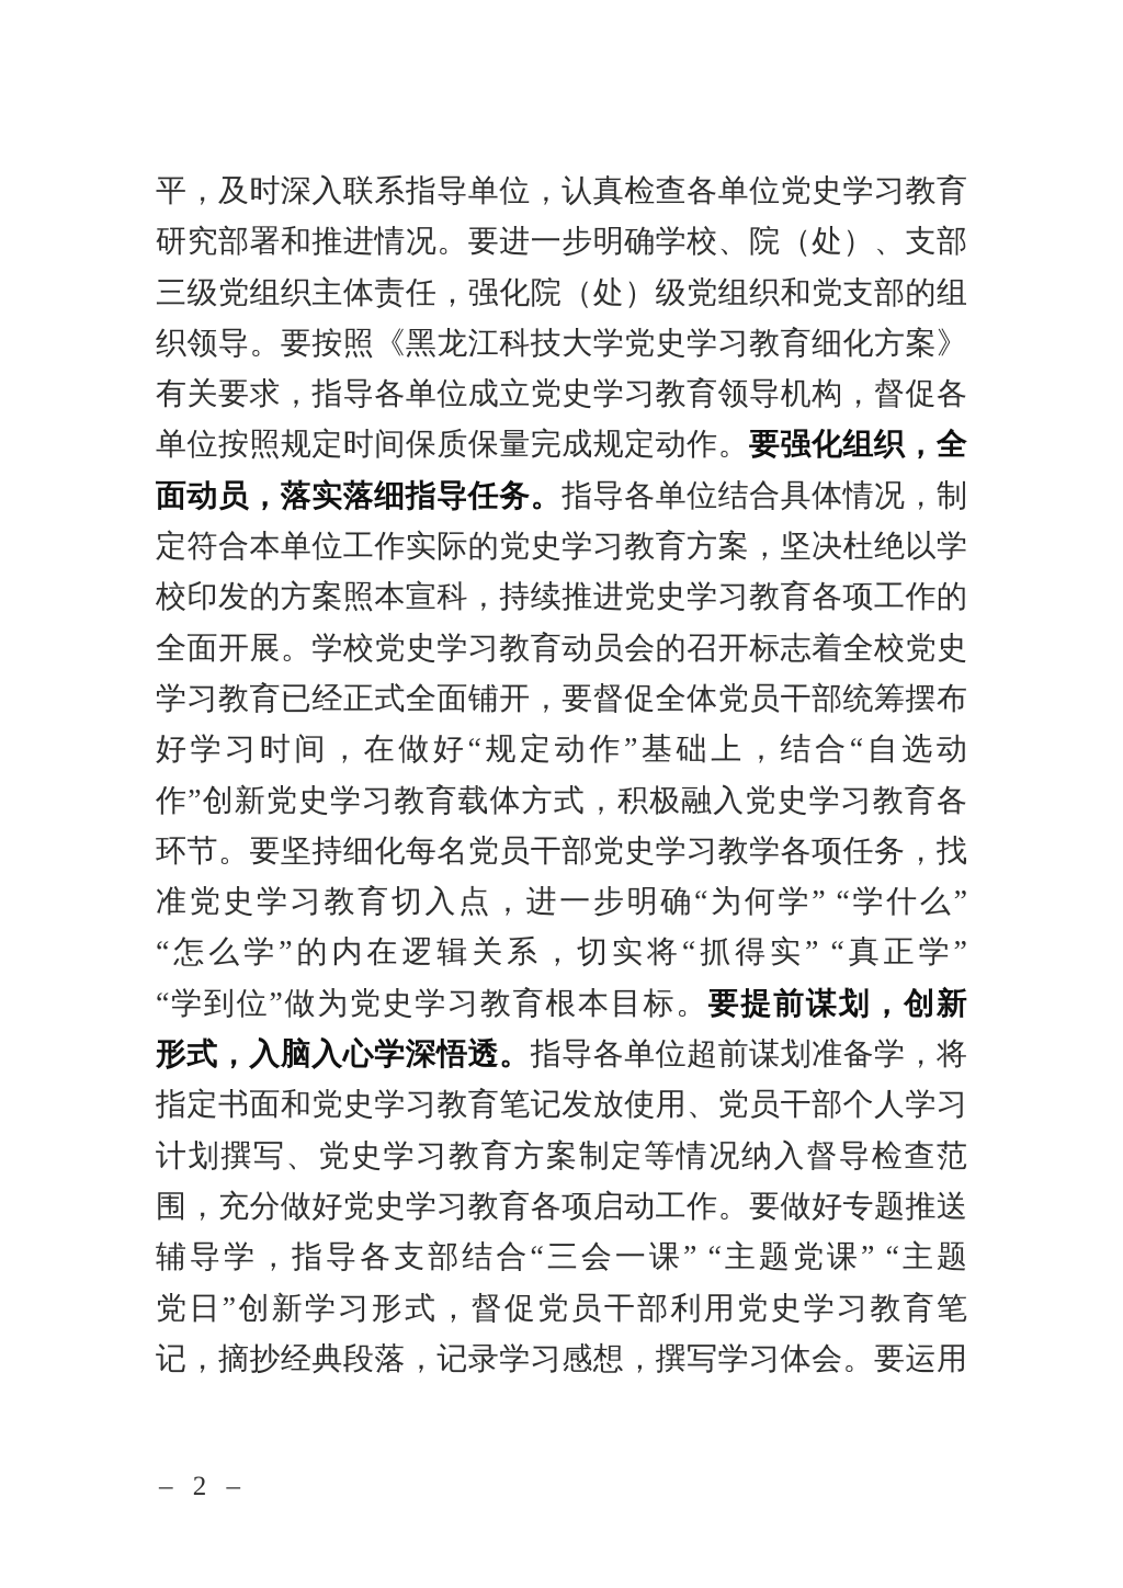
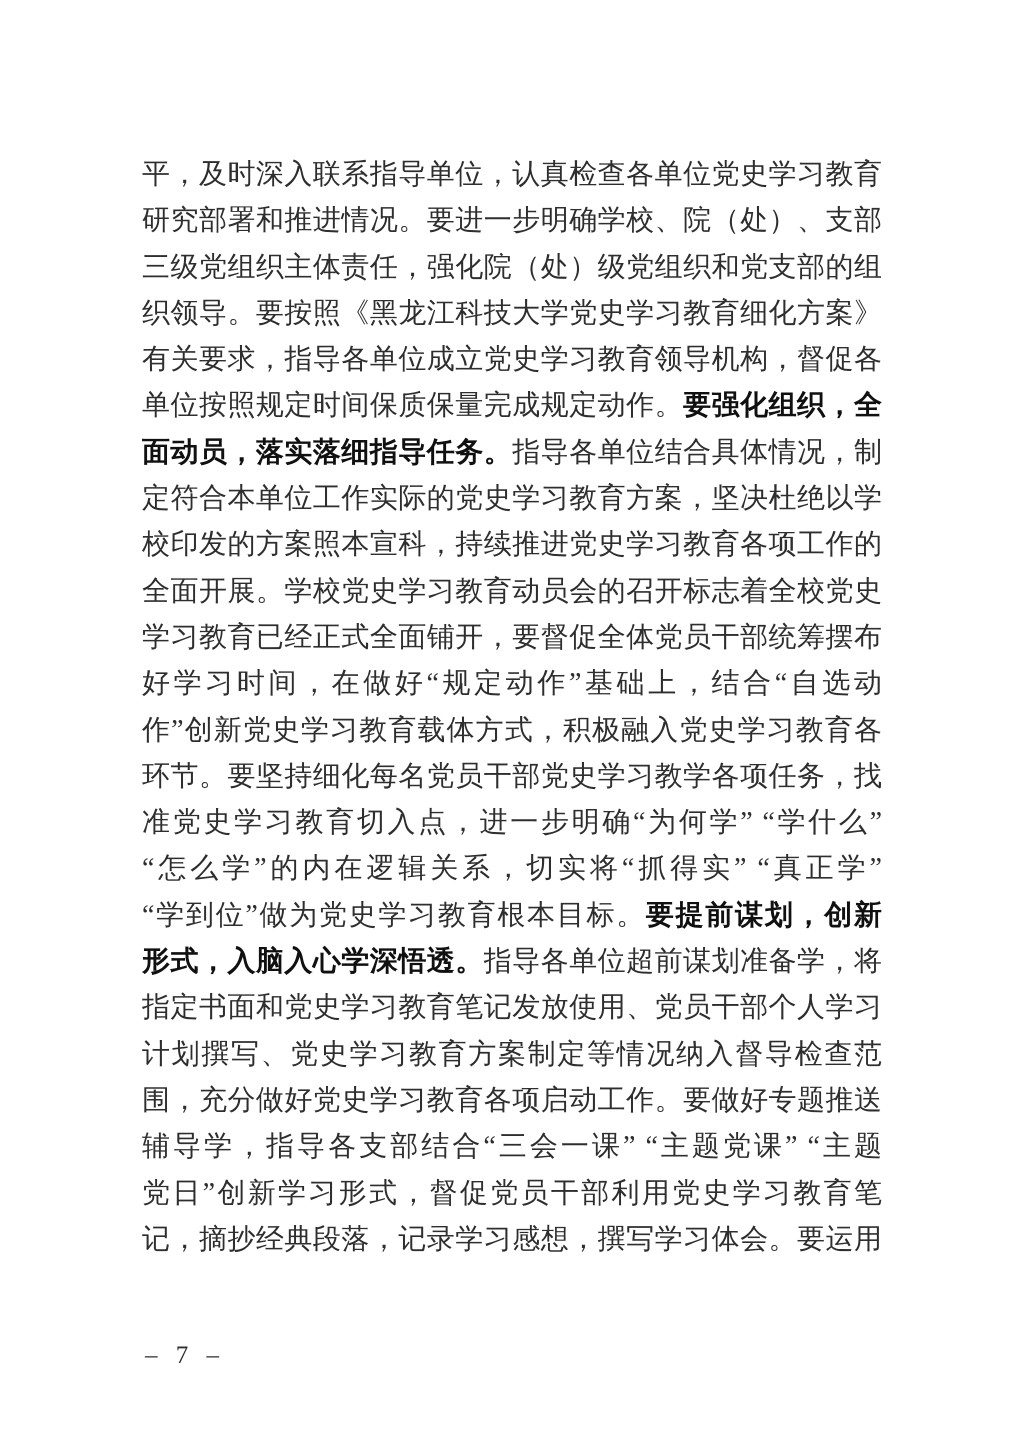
  平，及时深入联系指导单位，认真检查各单位党史学习教育
  研究部署和推进情况。要进一步明确学校、院（处）、支部
  三级党组织主体责任，强化院（处）级党组织和党支部的组
  织领导。要按照《黑龙江科技大学党史学习教育细化方案》
  有关要求，指导各单位成立党史学习教育领导机构，督促各
  单位按照规定时间保质保量完成规定动作。要强化组织，全
  面动员，落实落细指导任务。指导各单位结合具体情况，制
  定符合本单位工作实际的党史学习教育方案，坚决杜绝以学
  校印发的方案照本宣科，持续推进党史学习教育各项工作的
  全面开展。学校党史学习教育动员会的召开标志着全校党史
  学习教育已经正式全面铺开，要督促全体党员干部统筹摆布
  好学习时间，在做好“规定动作”基础上，结合“自选动
  作”创新党史学习教育载体方式，积极融入党史学习教育各
  环节。要坚持细化每名党员干部党史学习教学各项任务，找
  准党史学习教育切入点，进一步明确“为何学” “学什么”
  “怎么学”的内在逻辑关系，切实将“抓得实” “真正学”
  “学到位”做为党史学习教育根本目标。要提前谋划，创新
  形式，入脑入心学深悟透。指导各单位超前谋划准备学，将
  指定书面和党史学习教育笔记发放使用、党员干部个人学习
  计划撰写、党史学习教育方案制定等情况纳入督导检查范
  围，充分做好党史学习教育各项启动工作。要做好专题推送
  辅导学，指导各支部结合“三会一课” “主题党课” “主题
  党日”创新学习形式，督促党员干部利用党史学习教育笔
  记，摘抄经典段落，记录学习感想，撰写学习体会。要运用
- – 2 –
+ – 7 –
